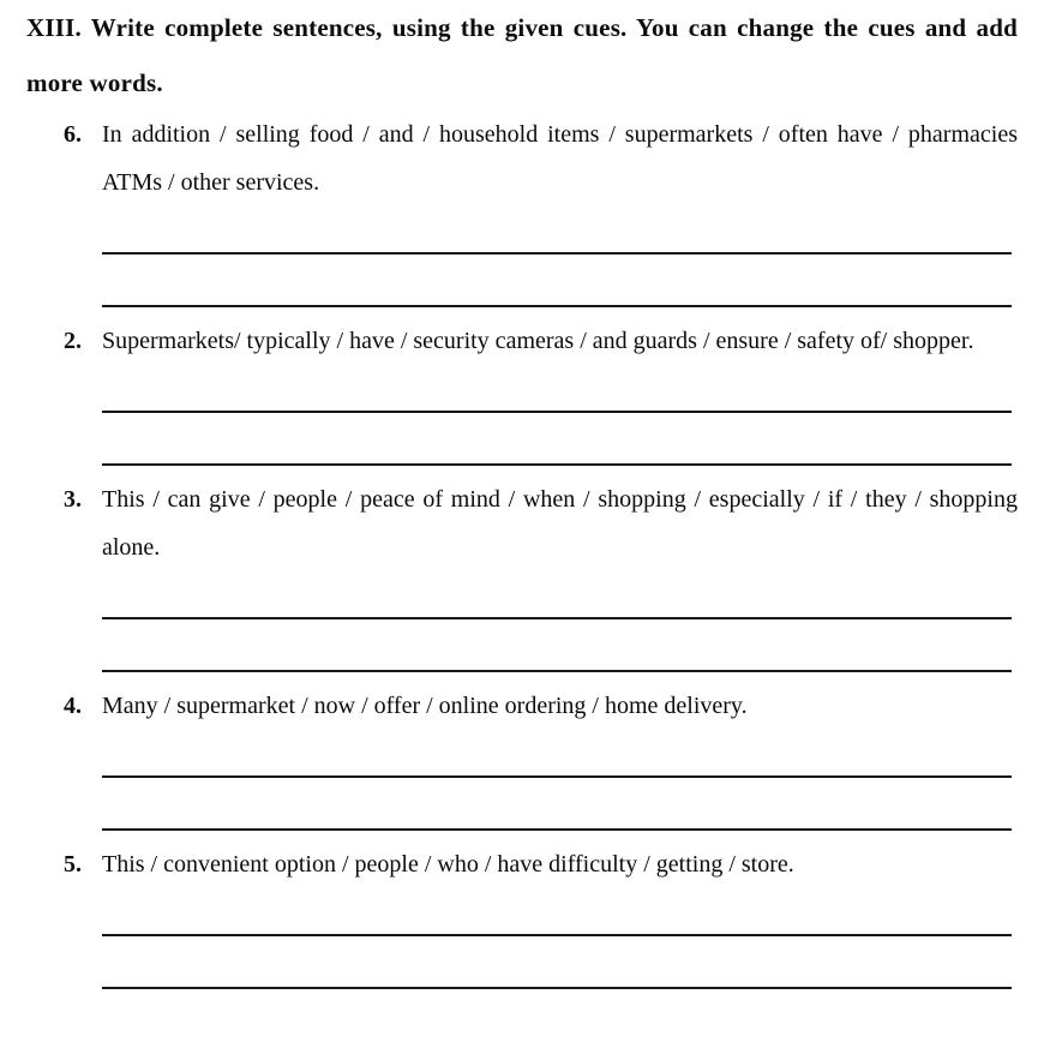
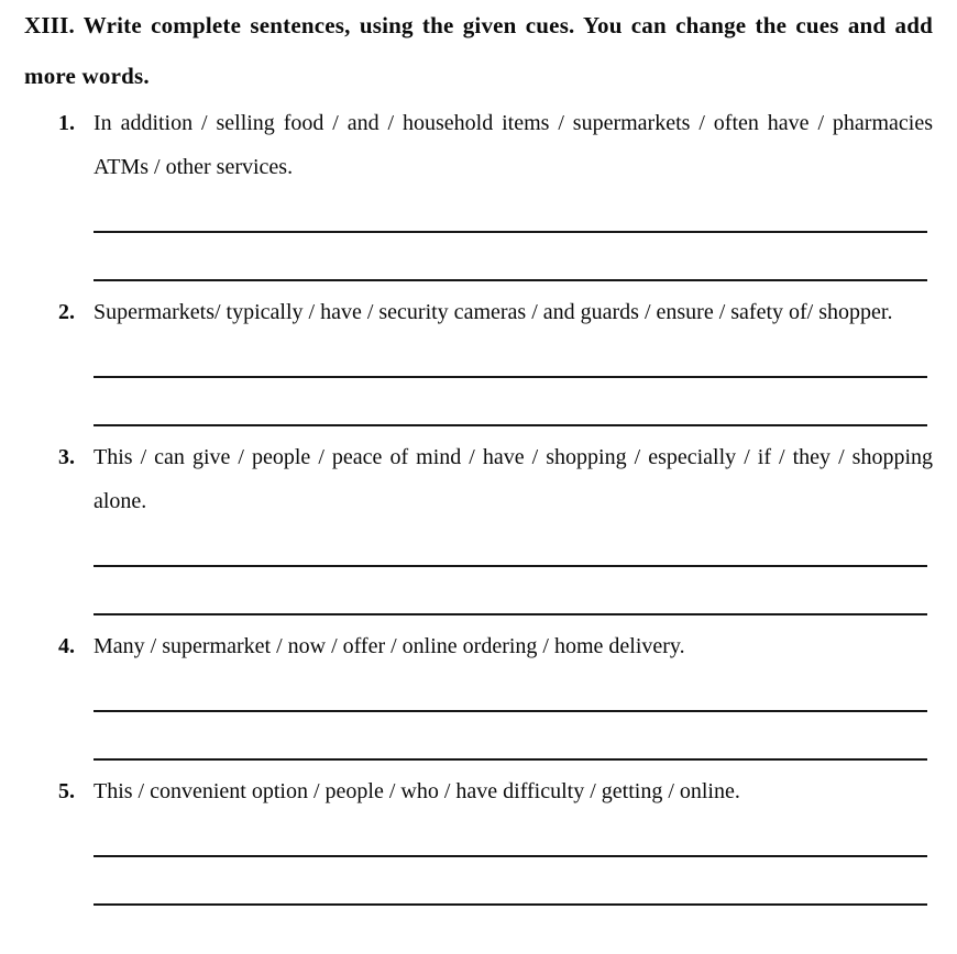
  XIII. Write complete sentences, using the given cues. You can change the cues and add more words.
- 6.
+ 1.
  In addition / selling food / and / household items / supermarkets / often have / pharmacies ATMs / other services.
  2.
  Supermarkets/ typically / have / security cameras / and guards / ensure / safety of/ shopper.
  3.
- This / can give / people / peace of mind / when / shopping / especially / if / they / shopping alone.
+ This / can give / people / peace of mind / have / shopping / especially / if / they / shopping alone.
  4.
  Many / supermarket / now / offer / online ordering / home delivery.
  5.
- This / convenient option / people / who / have difficulty / getting / store.
+ This / convenient option / people / who / have difficulty / getting / online.
